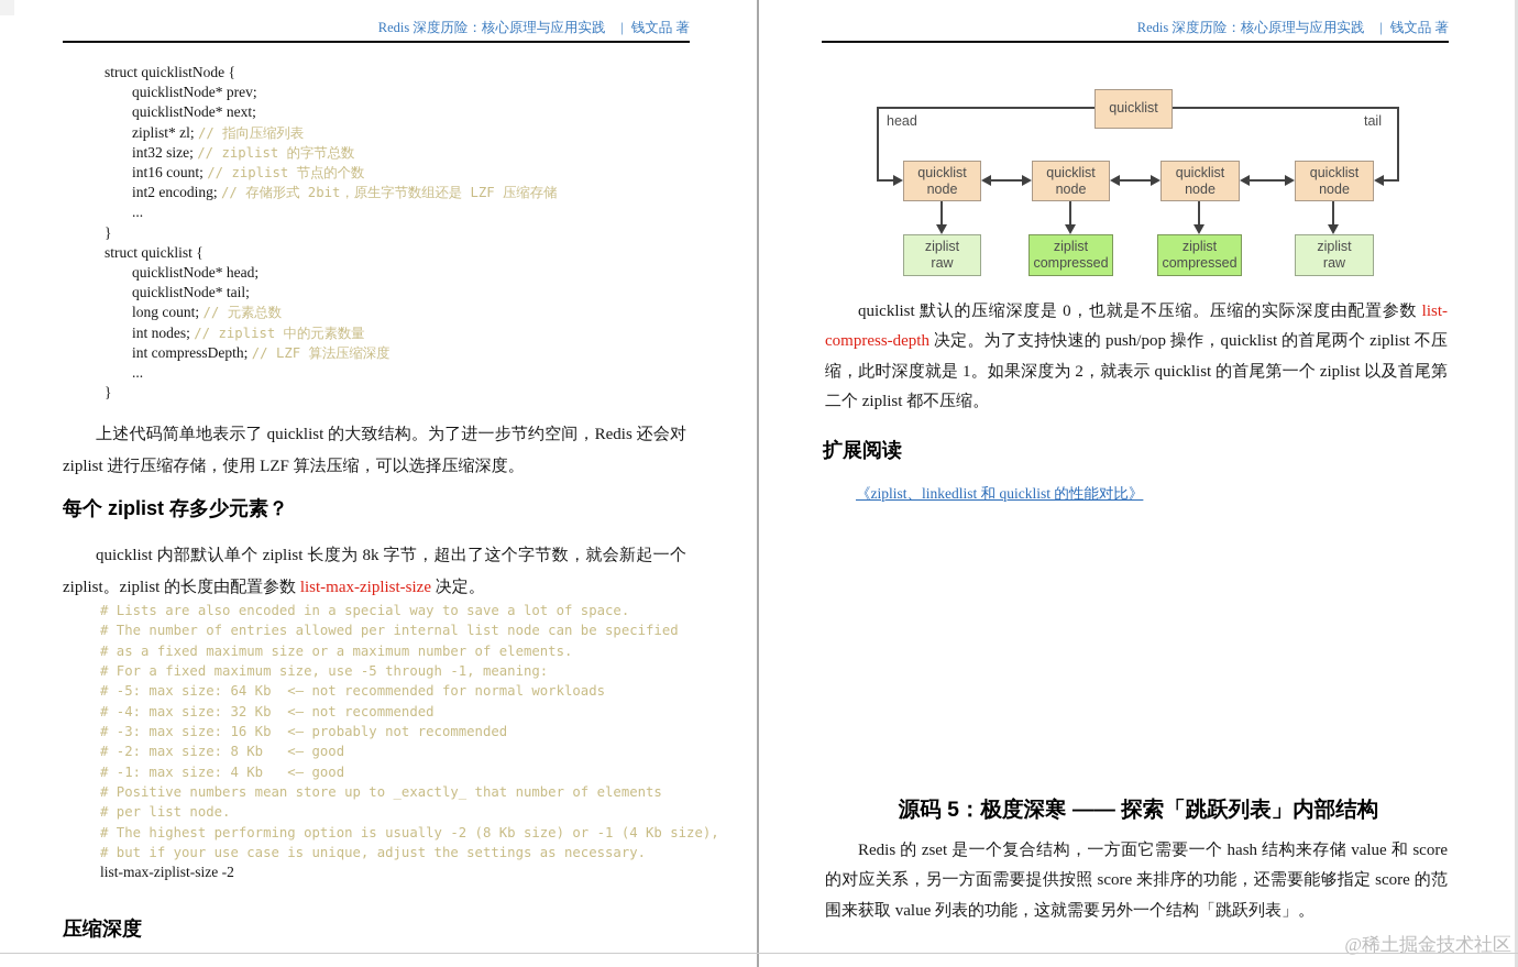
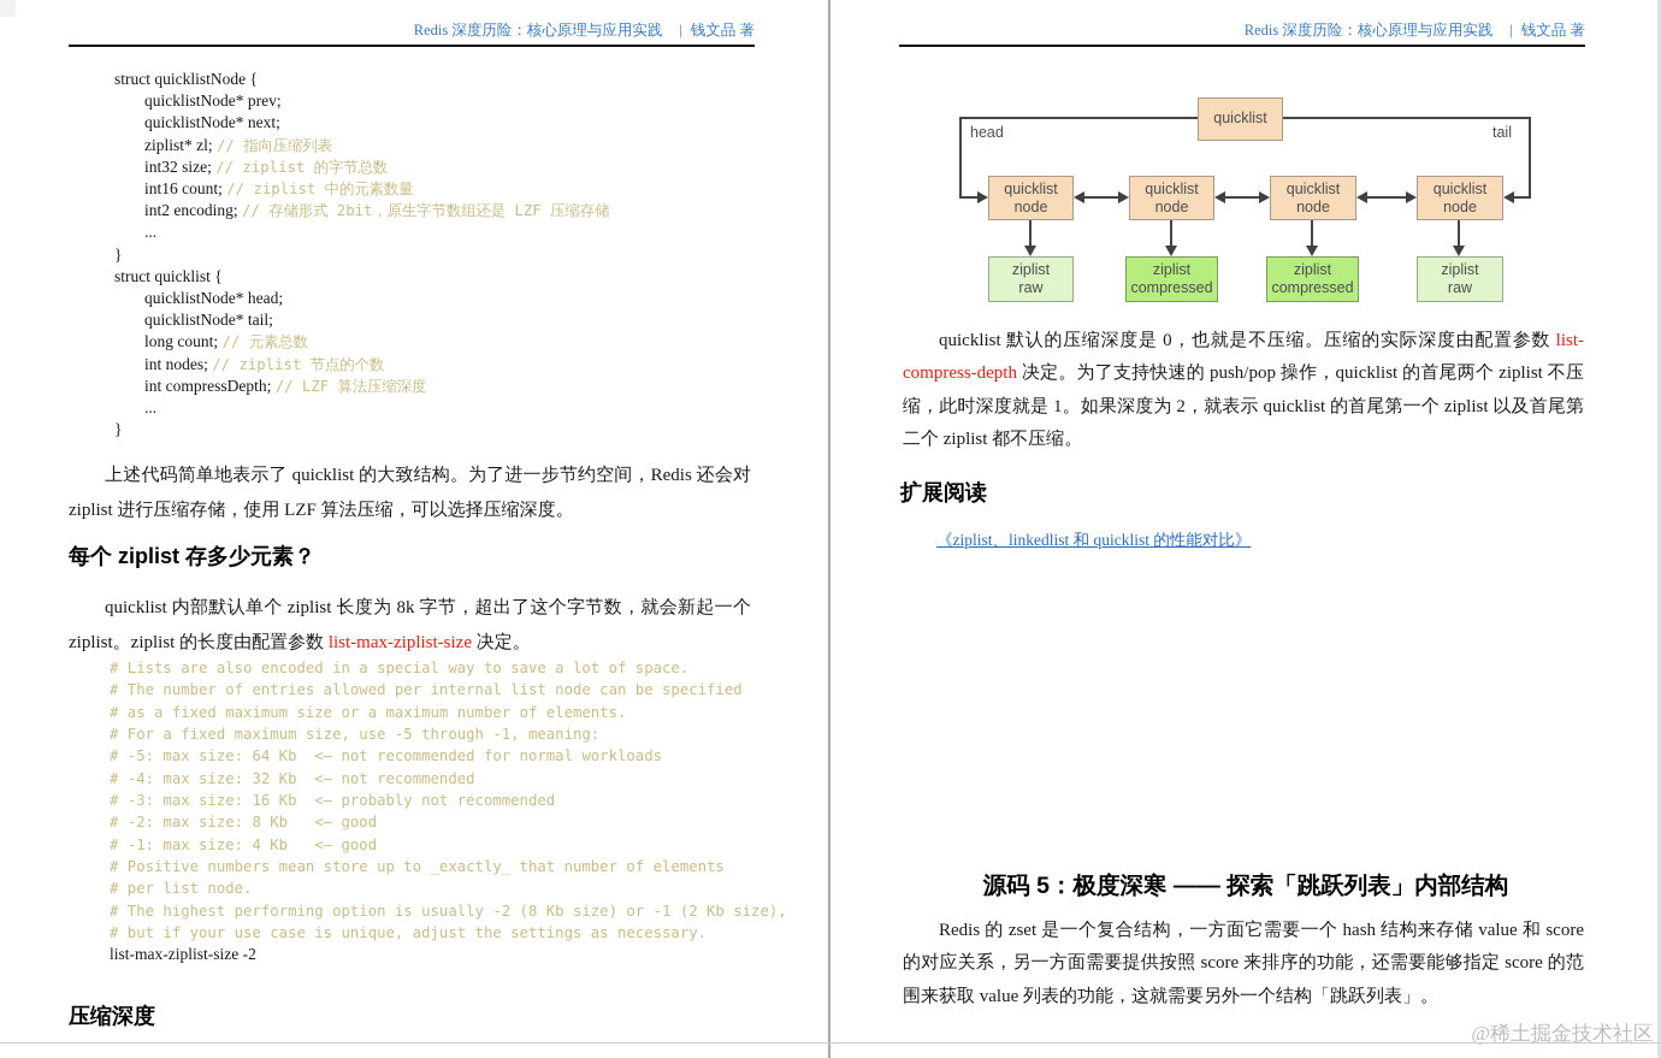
  Redis 深度历险：核心原理与应用实践 | 钱文品 著
  struct quicklistNode {
  quicklistNode* prev;
  quicklistNode* next;
  ziplist* zl; // 指向压缩列表
  int32 size; // ziplist 的字节总数
- int16 count; // ziplist 节点的个数
+ int16 count; // ziplist 中的元素数量
  int2 encoding; // 存储形式 2bit，原生字节数组还是 LZF 压缩存储
  ...
  }
  struct quicklist {
  quicklistNode* head;
  quicklistNode* tail;
  long count; // 元素总数
- int nodes; // ziplist 中的元素数量
+ int nodes; // ziplist 节点的个数
  int compressDepth; // LZF 算法压缩深度
  ...
  }
  上述代码简单地表示了 quicklist 的大致结构。为了进一步节约空间，Redis 还会对 ziplist 进行压缩存储，使用 LZF 算法压缩，可以选择压缩深度。
  每个 ziplist 存多少元素？
  quicklist 内部默认单个 ziplist 长度为 8k 字节，超出了这个字节数，就会新起一个 ziplist。ziplist 的长度由配置参数 list-max-ziplist-size 决定。
  # Lists are also encoded in a special way to save a lot of space.
  # The number of entries allowed per internal list node can be specified
  # as a fixed maximum size or a maximum number of elements.
  # For a fixed maximum size, use -5 through -1, meaning:
  # -5: max size: 64 Kb <— not recommended for normal workloads
  # -4: max size: 32 Kb <— not recommended
  # -3: max size: 16 Kb <— probably not recommended
  # -2: max size: 8 Kb <— good
  # -1: max size: 4 Kb <— good
  # Positive numbers mean store up to _exactly_ that number of elements
  # per list node.
- # The highest performing option is usually -2 (8 Kb size) or -1 (4 Kb size),
+ # The highest performing option is usually -2 (8 Kb size) or -1 (2 Kb size),
  # but if your use case is unique, adjust the settings as necessary.
  list-max-ziplist-size -2
  压缩深度
  Redis 深度历险：核心原理与应用实践 | 钱文品 著
  quicklist
  head
  tail
  quicklist
  node
  quicklist
  node
  quicklist
  node
  quicklist
  node
  ziplist
  raw
  ziplist
  compressed
  ziplist
  compressed
  ziplist
  raw
  quicklist 默认的压缩深度是 0，也就是不压缩。压缩的实际深度由配置参数 list-compress-depth 决定。为了支持快速的 push/pop 操作，quicklist 的首尾两个 ziplist 不压缩，此时深度就是 1。如果深度为 2，就表示 quicklist 的首尾第一个 ziplist 以及首尾第二个 ziplist 都不压缩。
  扩展阅读
  《ziplist、linkedlist 和 quicklist 的性能对比》
  源码 5：极度深寒 —— 探索「跳跃列表」内部结构
  Redis 的 zset 是一个复合结构，一方面它需要一个 hash 结构来存储 value 和 score 的对应关系，另一方面需要提供按照 score 来排序的功能，还需要能够指定 score 的范围来获取 value 列表的功能，这就需要另外一个结构「跳跃列表」。
  @稀土掘金技术社区
